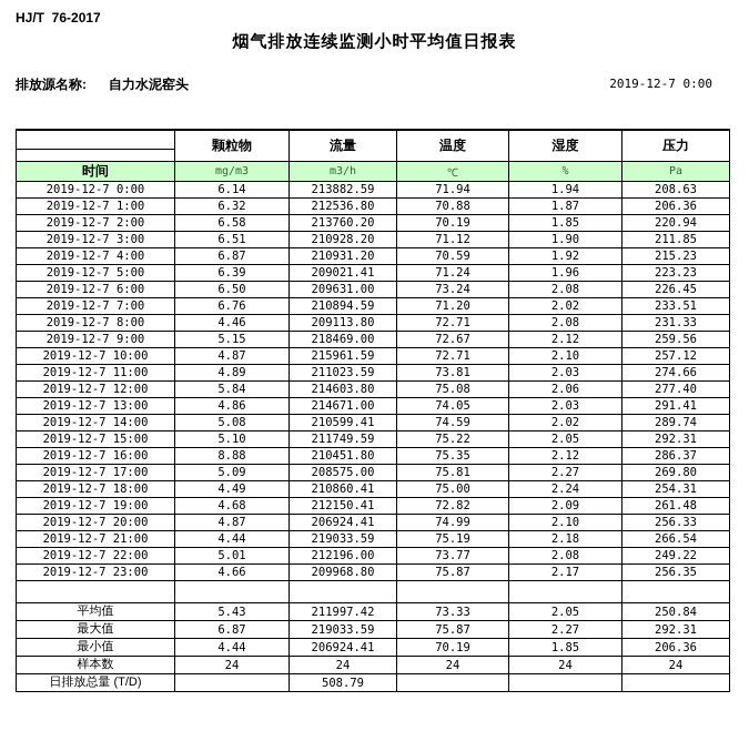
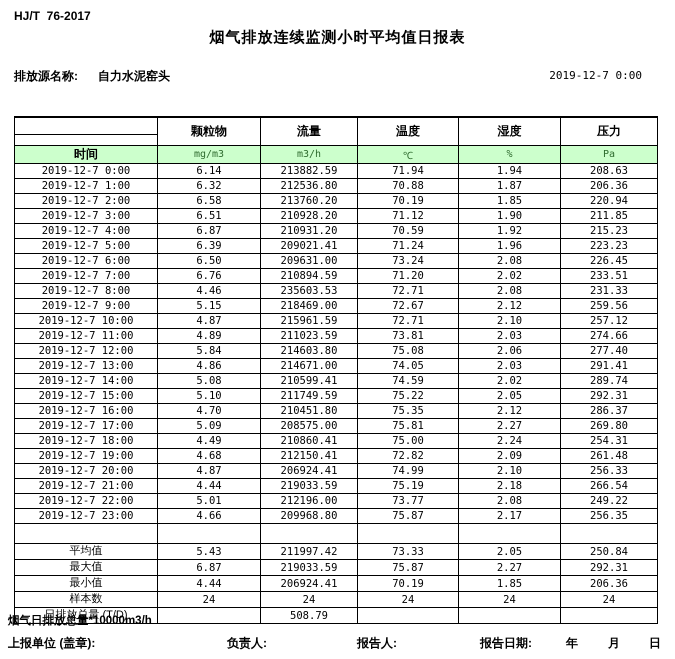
  HJ/T 76-2017
  烟气排放连续监测小时平均值日报表
  排放源名称:
  自力水泥窑头
  2019-12-7 0:00
  	颗粒物	流量	温度	湿度	压力
  时间	mg/m3	m3/h	℃	%	Pa
  2019-12-7 0:00	6.14	213882.59	71.94	1.94	208.63
  2019-12-7 1:00	6.32	212536.80	70.88	1.87	206.36
  2019-12-7 2:00	6.58	213760.20	70.19	1.85	220.94
  2019-12-7 3:00	6.51	210928.20	71.12	1.90	211.85
  2019-12-7 4:00	6.87	210931.20	70.59	1.92	215.23
  2019-12-7 5:00	6.39	209021.41	71.24	1.96	223.23
  2019-12-7 6:00	6.50	209631.00	73.24	2.08	226.45
  2019-12-7 7:00	6.76	210894.59	71.20	2.02	233.51
- 2019-12-7 8:00	4.46	209113.80	72.71	2.08	231.33
+ 2019-12-7 8:00	4.46	235603.53	72.71	2.08	231.33
  2019-12-7 9:00	5.15	218469.00	72.67	2.12	259.56
  2019-12-7 10:00	4.87	215961.59	72.71	2.10	257.12
  2019-12-7 11:00	4.89	211023.59	73.81	2.03	274.66
  2019-12-7 12:00	5.84	214603.80	75.08	2.06	277.40
  2019-12-7 13:00	4.86	214671.00	74.05	2.03	291.41
  2019-12-7 14:00	5.08	210599.41	74.59	2.02	289.74
  2019-12-7 15:00	5.10	211749.59	75.22	2.05	292.31
- 2019-12-7 16:00	8.88	210451.80	75.35	2.12	286.37
+ 2019-12-7 16:00	4.70	210451.80	75.35	2.12	286.37
  2019-12-7 17:00	5.09	208575.00	75.81	2.27	269.80
  2019-12-7 18:00	4.49	210860.41	75.00	2.24	254.31
  2019-12-7 19:00	4.68	212150.41	72.82	2.09	261.48
  2019-12-7 20:00	4.87	206924.41	74.99	2.10	256.33
  2019-12-7 21:00	4.44	219033.59	75.19	2.18	266.54
  2019-12-7 22:00	5.01	212196.00	73.77	2.08	249.22
  2019-12-7 23:00	4.66	209968.80	75.87	2.17	256.35
  平均值	5.43	211997.42	73.33	2.05	250.84
  最大值	6.87	219033.59	75.87	2.27	292.31
  最小值	4.44	206924.41	70.19	1.85	206.36
  样本数	24	24	24	24	24
  日排放总量 (T/D)		508.79
+ 烟气日排放总量*10000m3/h
+ 上报单位 (盖章):
+ 负责人:
+ 报告人:
+ 报告日期:
+ 年
+ 月
+ 日
